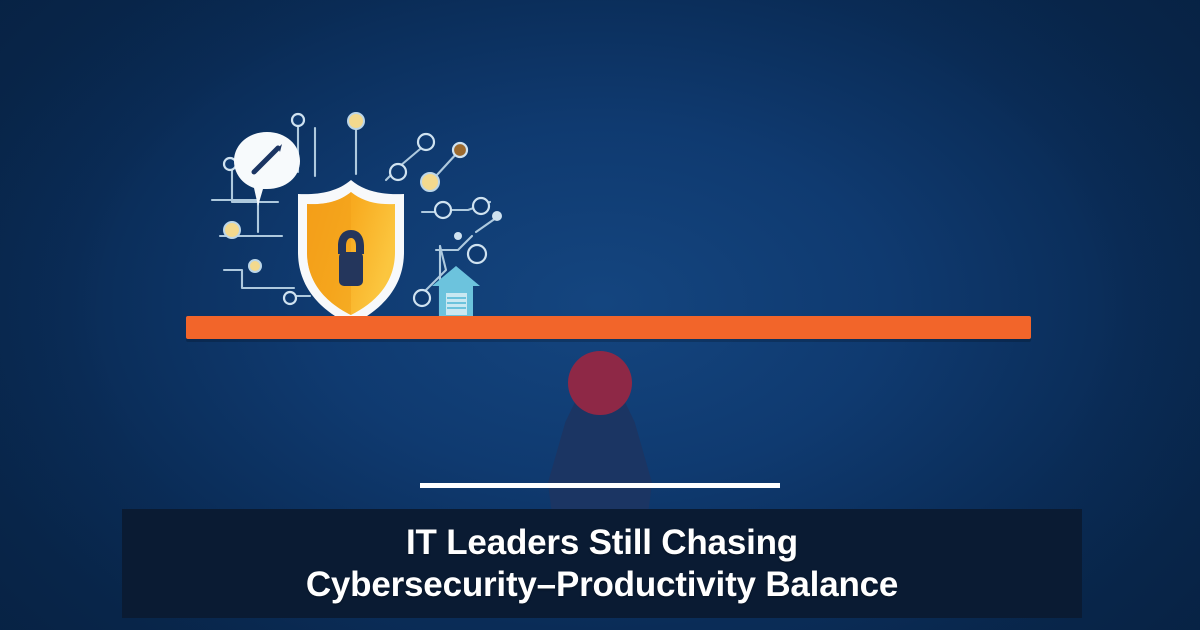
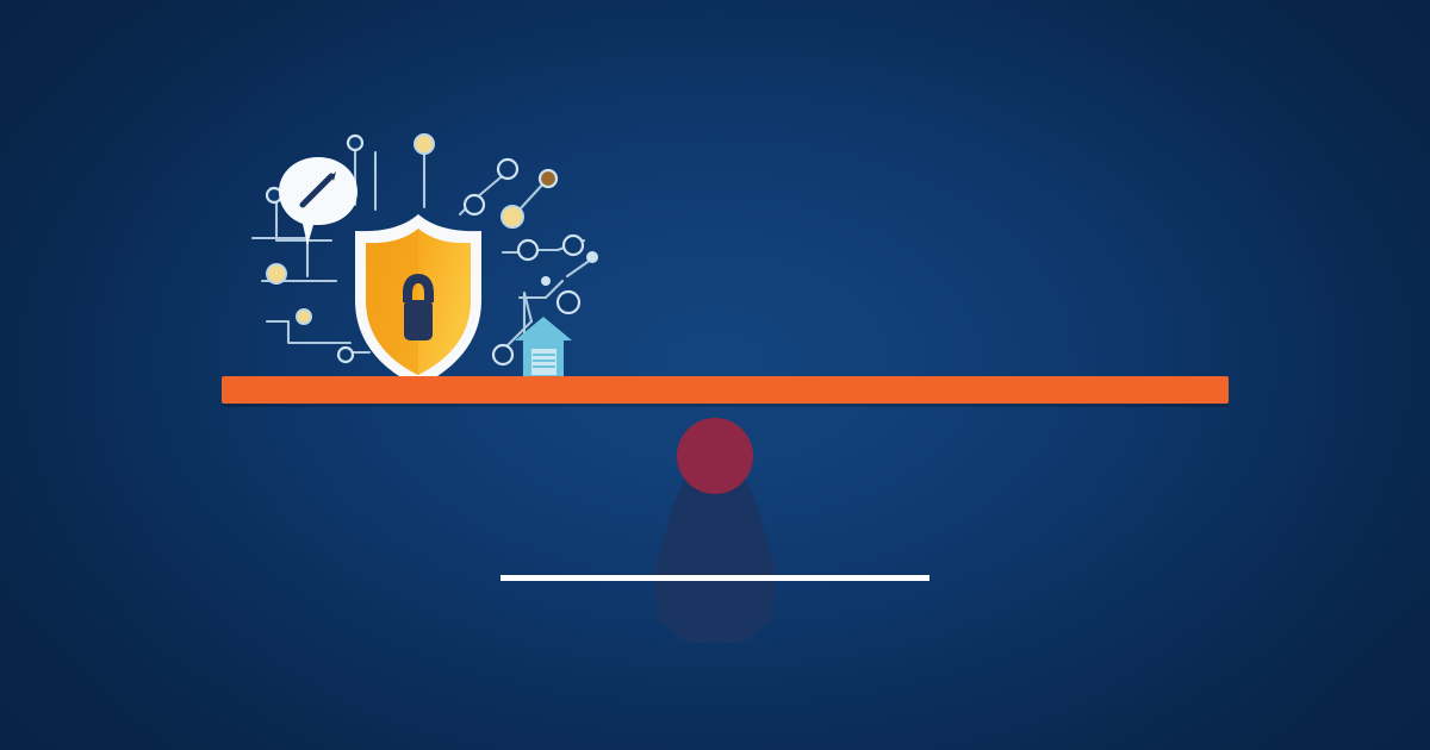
- IT Leaders Still Chasing
- Cybersecurity–Productivity Balance
